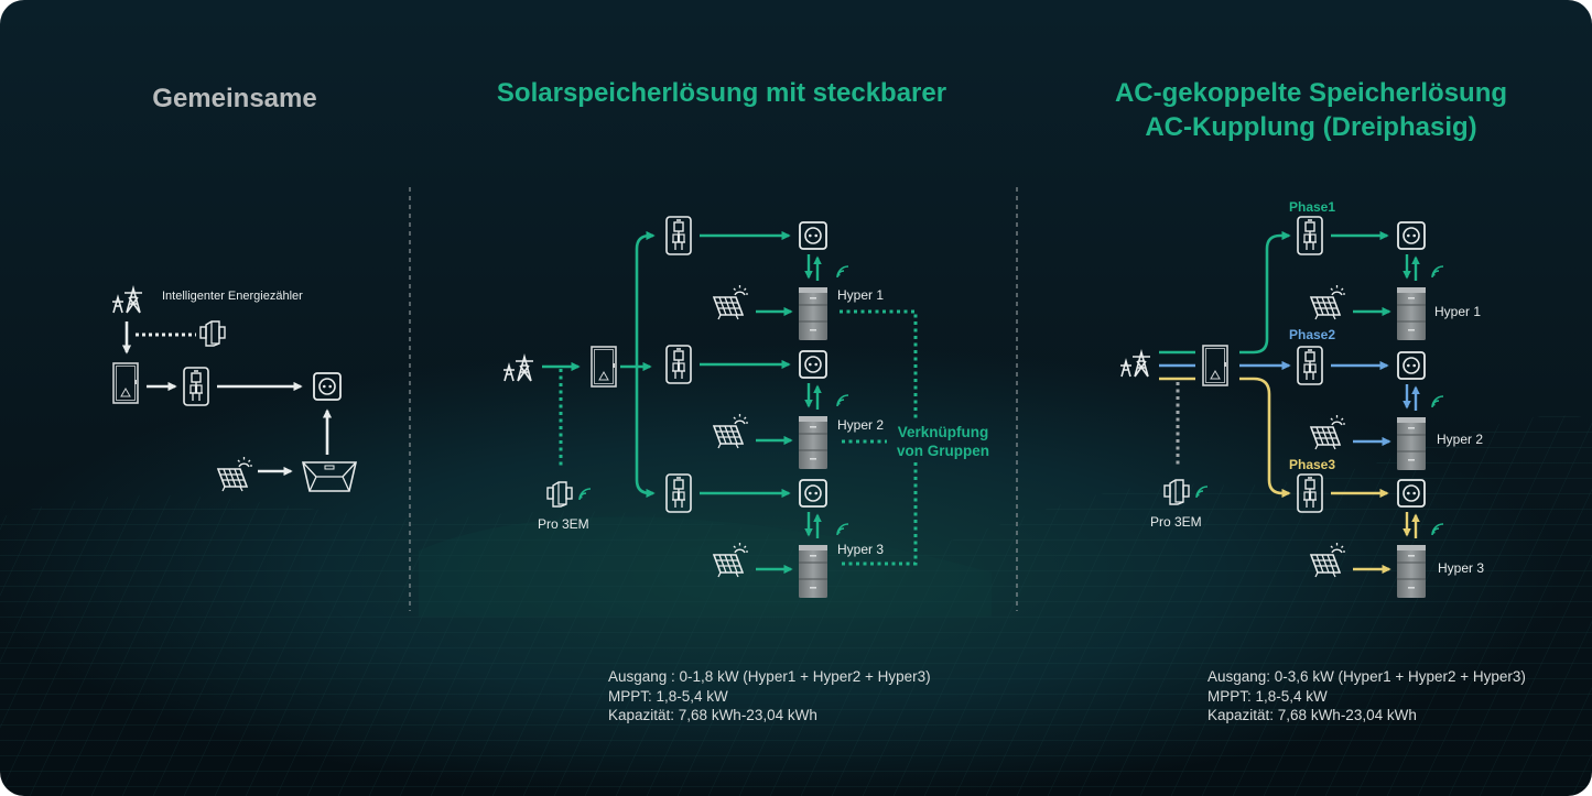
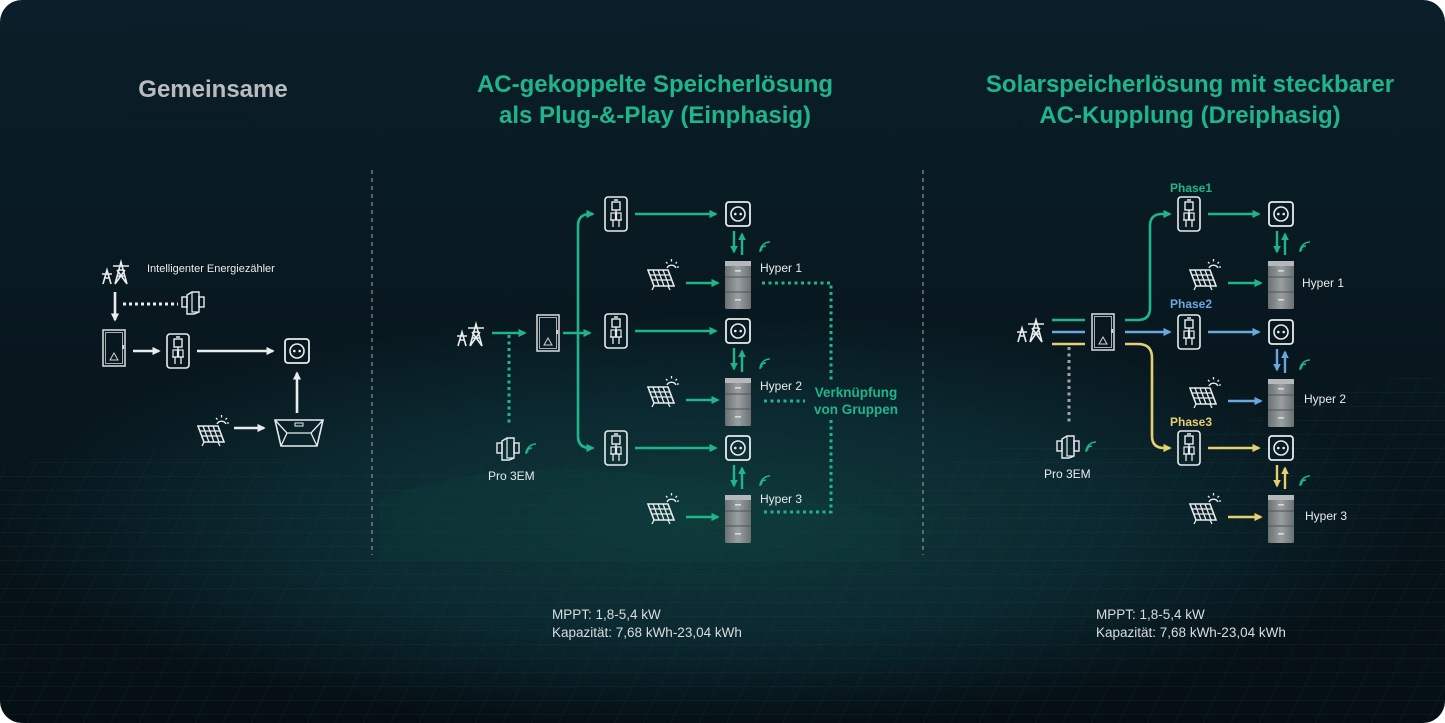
  Gemeinsame
- Solarspeicherlösung mit steckbarer
+ AC-gekoppelte Speicherlösung
+ als Plug-&-Play (Einphasig)
- AC-gekoppelte Speicherlösung
+ Solarspeicherlösung mit steckbarer
  AC-Kupplung (Dreiphasig)
  Intelligenter Energiezähler
  Pro 3EM
  Hyper 1
  Hyper 2
  Hyper 3
  Verknüpfung
  von Gruppen
  Pro 3EM
  Phase1
  Phase2
  Phase3
  Hyper 1
  Hyper 2
  Hyper 3
- Ausgang : 0-1,8 kW (Hyper1 + Hyper2 + Hyper3)
  MPPT: 1,8-5,4 kW
  Kapazität: 7,68 kWh-23,04 kWh
- Ausgang: 0-3,6 kW (Hyper1 + Hyper2 + Hyper3)
  MPPT: 1,8-5,4 kW
  Kapazität: 7,68 kWh-23,04 kWh
